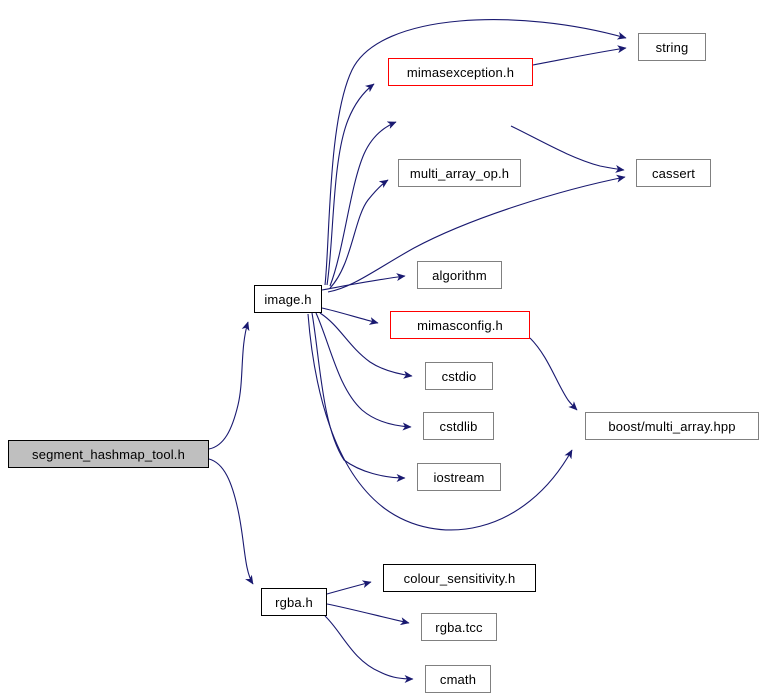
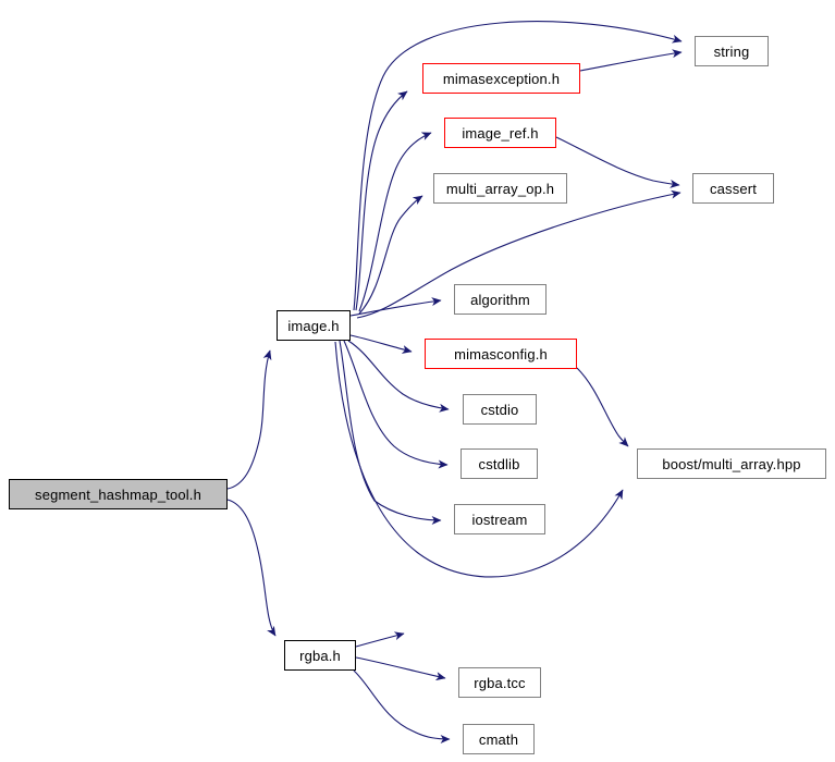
  segment_hashmap_tool.h
  image.h
  rgba.h
  mimasexception.h
+ image_ref.h
  multi_array_op.h
  algorithm
  mimasconfig.h
  cstdio
  cstdlib
  iostream
  string
  cassert
  boost/multi_array.hpp
- colour_sensitivity.h
  rgba.tcc
  cmath
